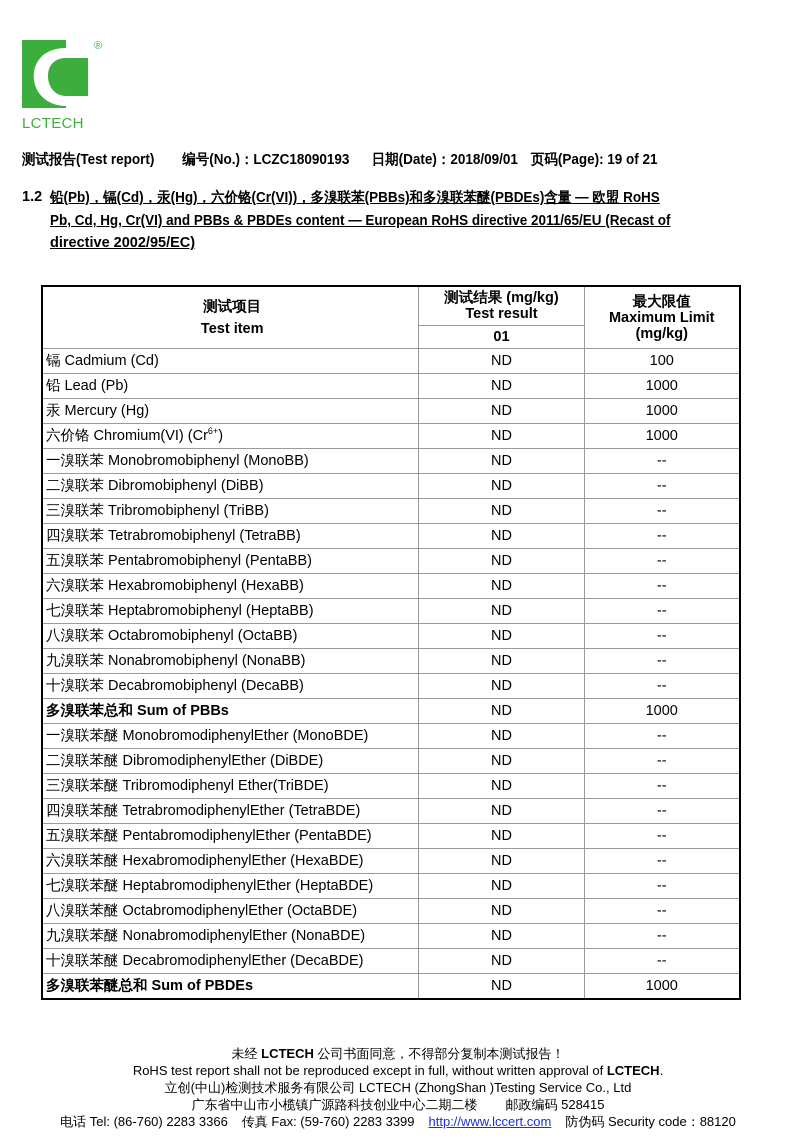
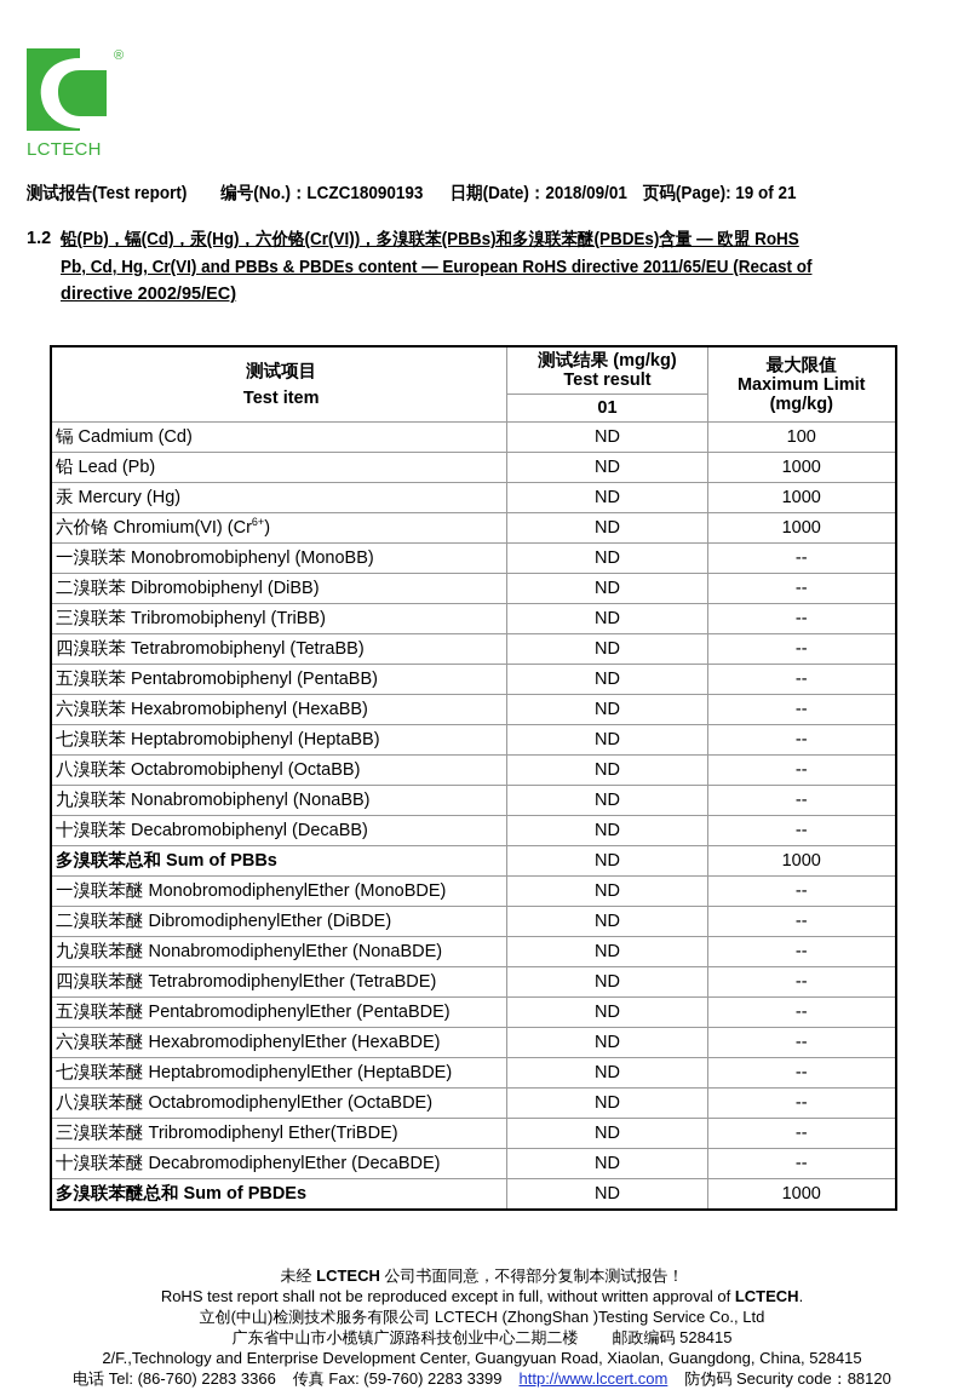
  ®
  LCTECH
  测试报告(Test report) 编号(No.)：LCZC18090193 日期(Date)：2018/09/01 页码(Page): 19 of 21
  1.2
  铅(Pb)，镉(Cd)，汞(Hg)，六价铬(Cr(VI))，多溴联苯(PBBs)和多溴联苯醚(PBDEs)含量 — 欧盟 RoHS
  Pb, Cd, Hg, Cr(VI) and PBBs & PBDEs content — European RoHS directive 2011/65/EU (Recast of
  directive 2002/95/EC)
  测试项目 Test item	测试结果 (mg/kg) Test result	最大限值 Maximum Limit (mg/kg)
  01
  镉 Cadmium (Cd)	ND	100
  铅 Lead (Pb)	ND	1000
  汞 Mercury (Hg)	ND	1000
  六价铬 Chromium(VI) (Cr6+)	ND	1000
  一溴联苯 Monobromobiphenyl (MonoBB)	ND	--
  二溴联苯 Dibromobiphenyl (DiBB)	ND	--
  三溴联苯 Tribromobiphenyl (TriBB)	ND	--
  四溴联苯 Tetrabromobiphenyl (TetraBB)	ND	--
  五溴联苯 Pentabromobiphenyl (PentaBB)	ND	--
  六溴联苯 Hexabromobiphenyl (HexaBB)	ND	--
  七溴联苯 Heptabromobiphenyl (HeptaBB)	ND	--
  八溴联苯 Octabromobiphenyl (OctaBB)	ND	--
  九溴联苯 Nonabromobiphenyl (NonaBB)	ND	--
  十溴联苯 Decabromobiphenyl (DecaBB)	ND	--
  多溴联苯总和 Sum of PBBs	ND	1000
  一溴联苯醚 MonobromodiphenylEther (MonoBDE)	ND	--
  二溴联苯醚 DibromodiphenylEther (DiBDE)	ND	--
- 三溴联苯醚 Tribromodiphenyl Ether(TriBDE)	ND	--
+ 九溴联苯醚 NonabromodiphenylEther (NonaBDE)	ND	--
  四溴联苯醚 TetrabromodiphenylEther (TetraBDE)	ND	--
  五溴联苯醚 PentabromodiphenylEther (PentaBDE)	ND	--
  六溴联苯醚 HexabromodiphenylEther (HexaBDE)	ND	--
  七溴联苯醚 HeptabromodiphenylEther (HeptaBDE)	ND	--
  八溴联苯醚 OctabromodiphenylEther (OctaBDE)	ND	--
- 九溴联苯醚 NonabromodiphenylEther (NonaBDE)	ND	--
+ 三溴联苯醚 Tribromodiphenyl Ether(TriBDE)	ND	--
  十溴联苯醚 DecabromodiphenylEther (DecaBDE)	ND	--
  多溴联苯醚总和 Sum of PBDEs	ND	1000
  未经 LCTECH 公司书面同意，不得部分复制本测试报告！
  RoHS test report shall not be reproduced except in full, without written approval of LCTECH.
  立创(中山)检测技术服务有限公司 LCTECH (ZhongShan )Testing Service Co., Ltd
  广东省中山市小榄镇广源路科技创业中心二期二楼 邮政编码 528415
+ 2/F.,Technology and Enterprise Development Center, Guangyuan Road, Xiaolan, Guangdong, China, 528415
  电话 Tel: (86-760) 2283 3366 传真 Fax: (59-760) 2283 3399 http://www.lccert.com 防伪码 Security code：88120
